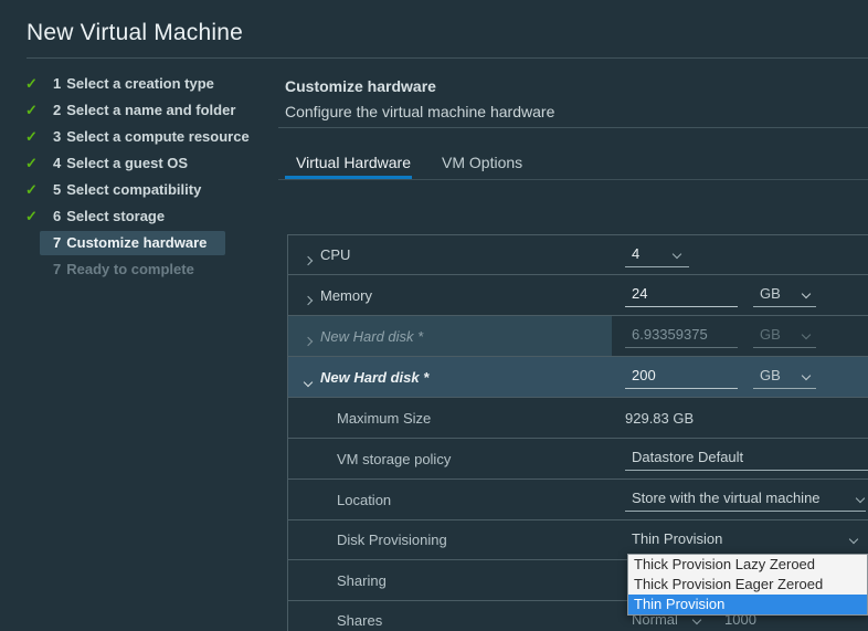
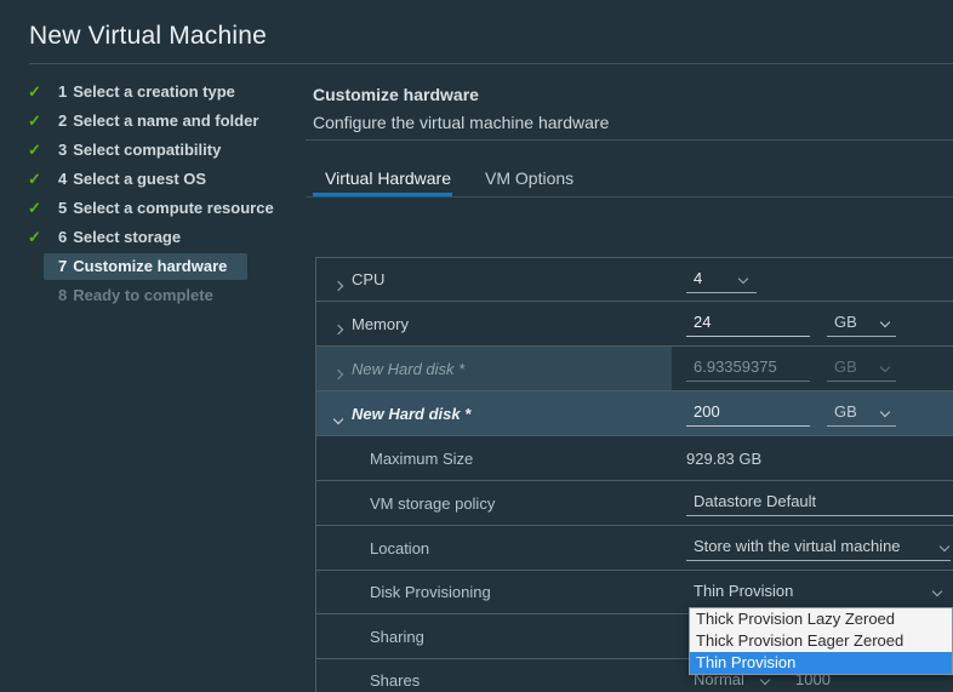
  New Virtual Machine
  ✓
  1 Select a creation type
  ✓
  2 Select a name and folder
  ✓
- 3 Select a compute resource
+ 3 Select compatibility
  ✓
  4 Select a guest OS
  ✓
- 5 Select compatibility
+ 5 Select a compute resource
  ✓
  6 Select storage
  7 Customize hardware
- 7 Ready to complete
+ 8 Ready to complete
  Customize hardware
  Configure the virtual machine hardware
  Virtual Hardware
  VM Options
  CPU
  4
  Memory
  24
  GB
  New Hard disk *
  6.93359375
  GB
  New Hard disk *
  200
  GB
  Maximum Size
  929.83 GB
  VM storage policy
  Datastore Default
  Location
  Store with the virtual machine
  Disk Provisioning
  Thin Provision
  Sharing
  Shares
  Normal
  1000
  Thick Provision Lazy Zeroed
  Thick Provision Eager Zeroed
  Thin Provision
